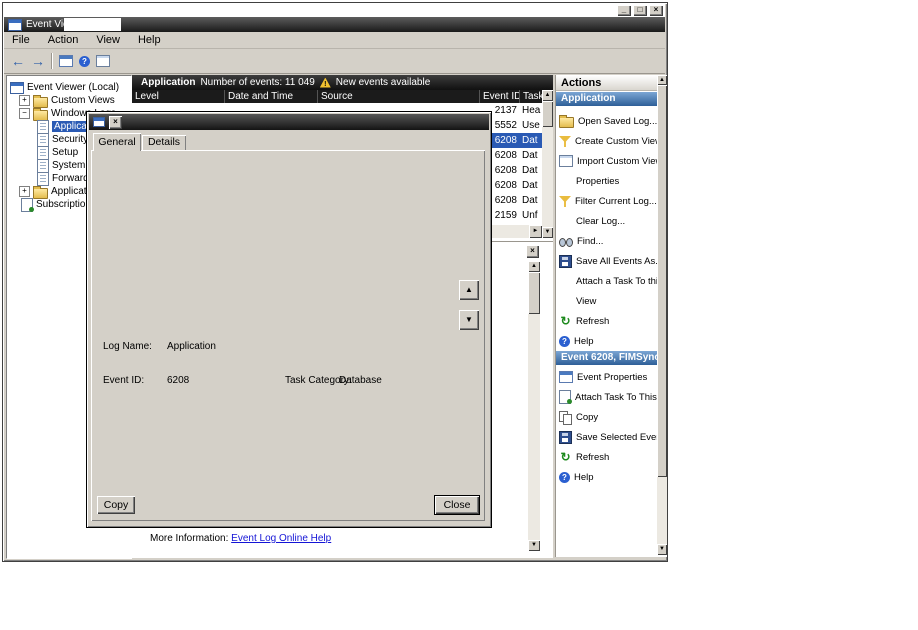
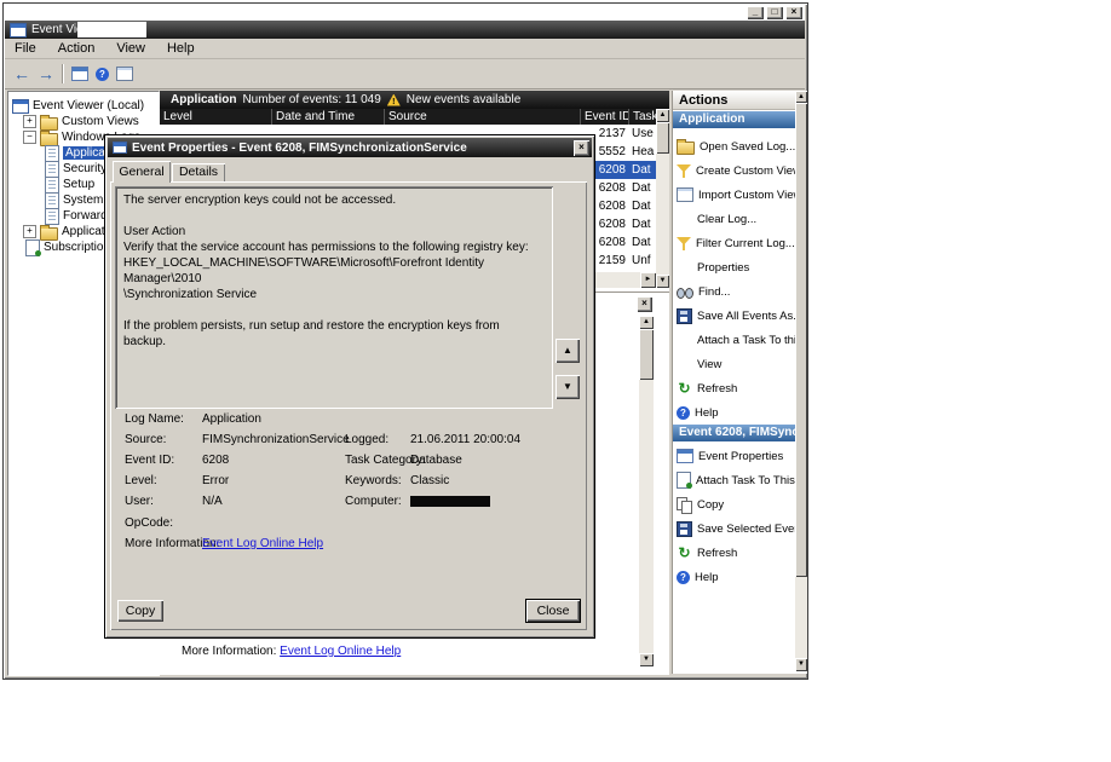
  _
  □
  ×
  File
  Action
  View
  Help
  ←
  →
  ?
  Event Viewer (Local)
  +
  Custom Views
  −
  Applica
  Securit
  Setup
  System
  Forwar
  +
  Subscriptio
  Application
  Number of events: 11 049
  New events available
  Level
  Date and Time
  Source
  Event ID
  Tas
  2137
- Hea
+ Use
  5552
- Use
+ Hea
  6208
  Dat
  6208
  Dat
  6208
  Dat
  6208
  Dat
  6208
  Dat
  2159
  Unf
  ×
  More Information: Event Log Online Help
  Actions
  Application
  Open Saved Log...
  Create Custom Vie
  Import Custom Vie
- Properties
+ Clear Log...
  Filter Current Log...
- Clear Log...
+ Properties
  Find...
  Save All Events As
  View
  ↻
  Refresh
  ?
  Help
  Event Properties
  Copy
  Save Selected Eve
  ↻
  Refresh
  ?
  Help
+ Event Properties - Event 6208, FIMSynchronizationService
  ×
  General
  Details
+ The server encryption keys could not be accessed.
+ User Action
+ Verify that the service account has permissions to the following registry key:
+ HKEY_LOCAL_MACHINE\SOFTWARE\Microsoft\Forefront Identity Manager\2010
+ \Synchronization Service
+ If the problem persists, run setup and restore the encryption keys from backup.
  ▲
  ▼
  Log Name:
  Application
+ Source:
+ FIMSynchronizationService
+ Logged:
+ 21.06.2011 20:00:04
  Event ID:
  6208
  Task Category:
  Database
+ Level:
+ Error
+ Keywords:
+ Classic
+ User:
+ N/A
+ Computer:
+ OpCode:
+ More Information:
+ Event Log Online Help
  Copy
  Close
